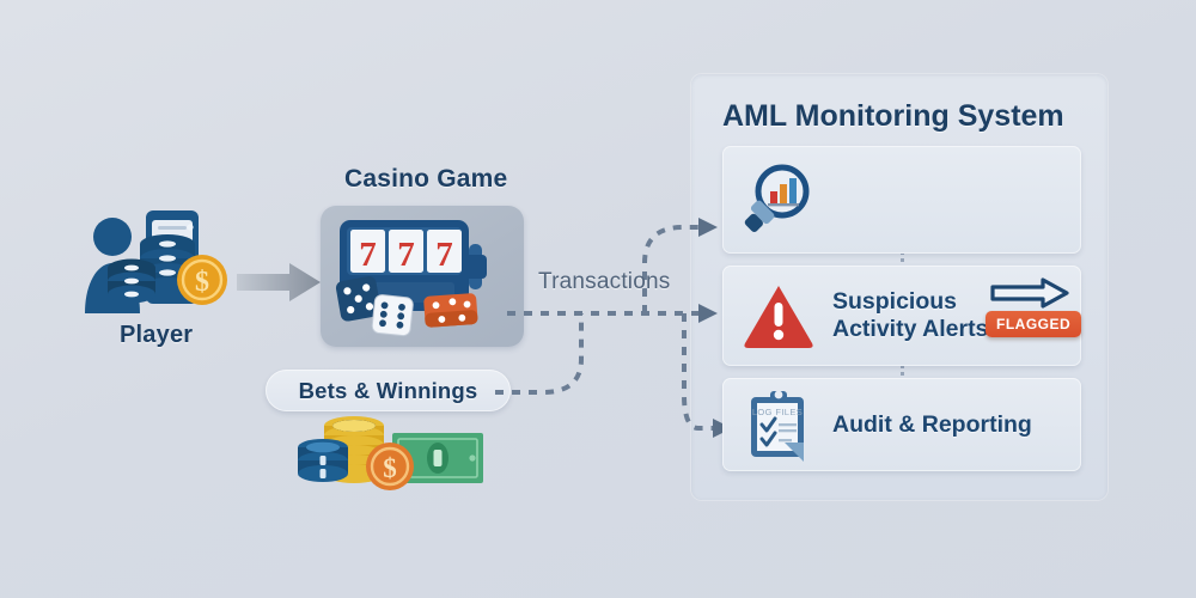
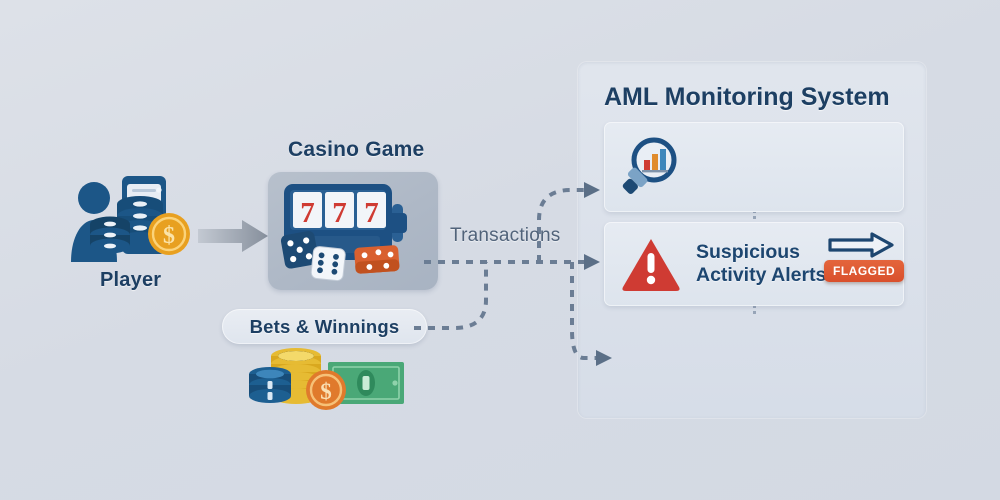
  AML Monitoring System
  $
  Player
  Casino Game
  7
  7
  7
  Bets & Winnings
  $
  Transactions
  Suspicious
  Activity Alerts
  FLAGGED
- LOG FILES
- Audit & Reporting
